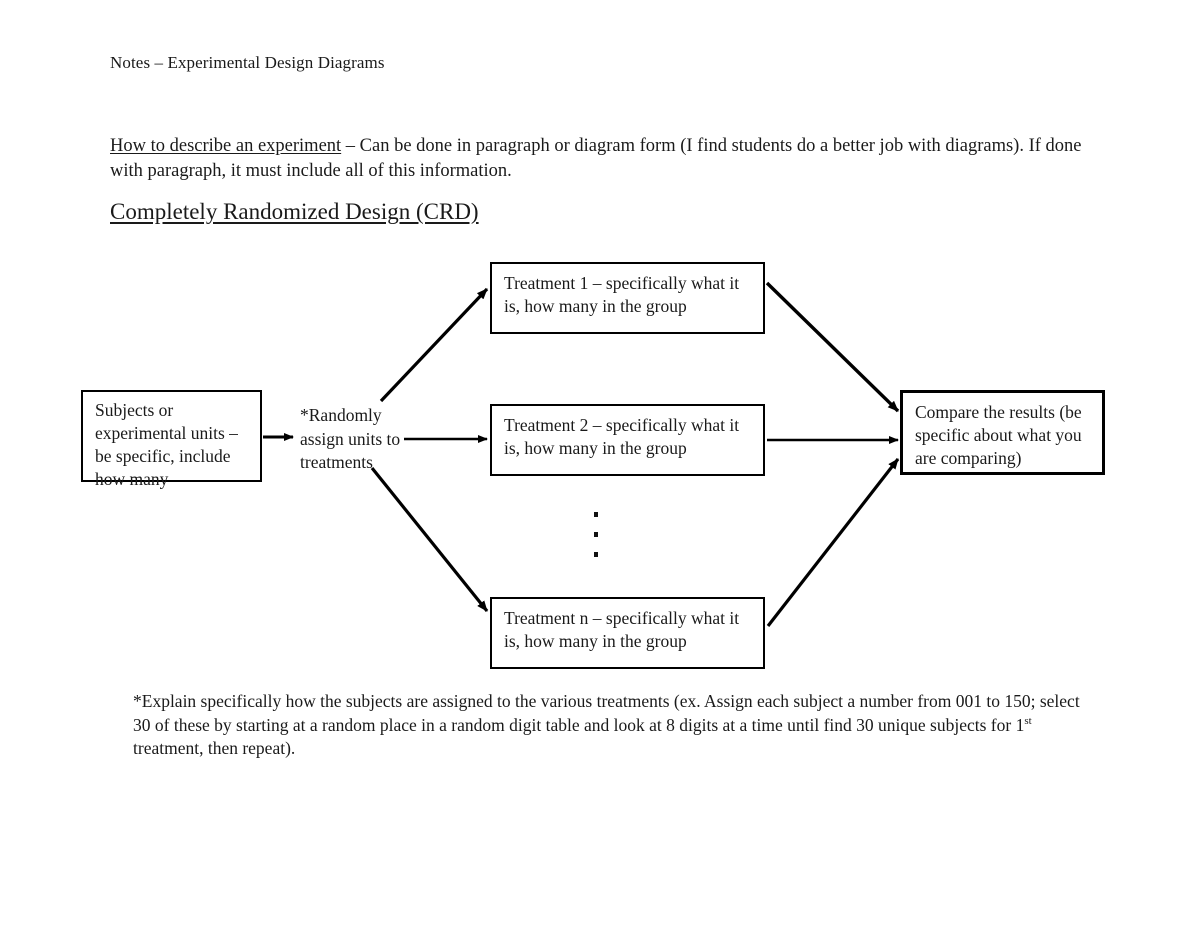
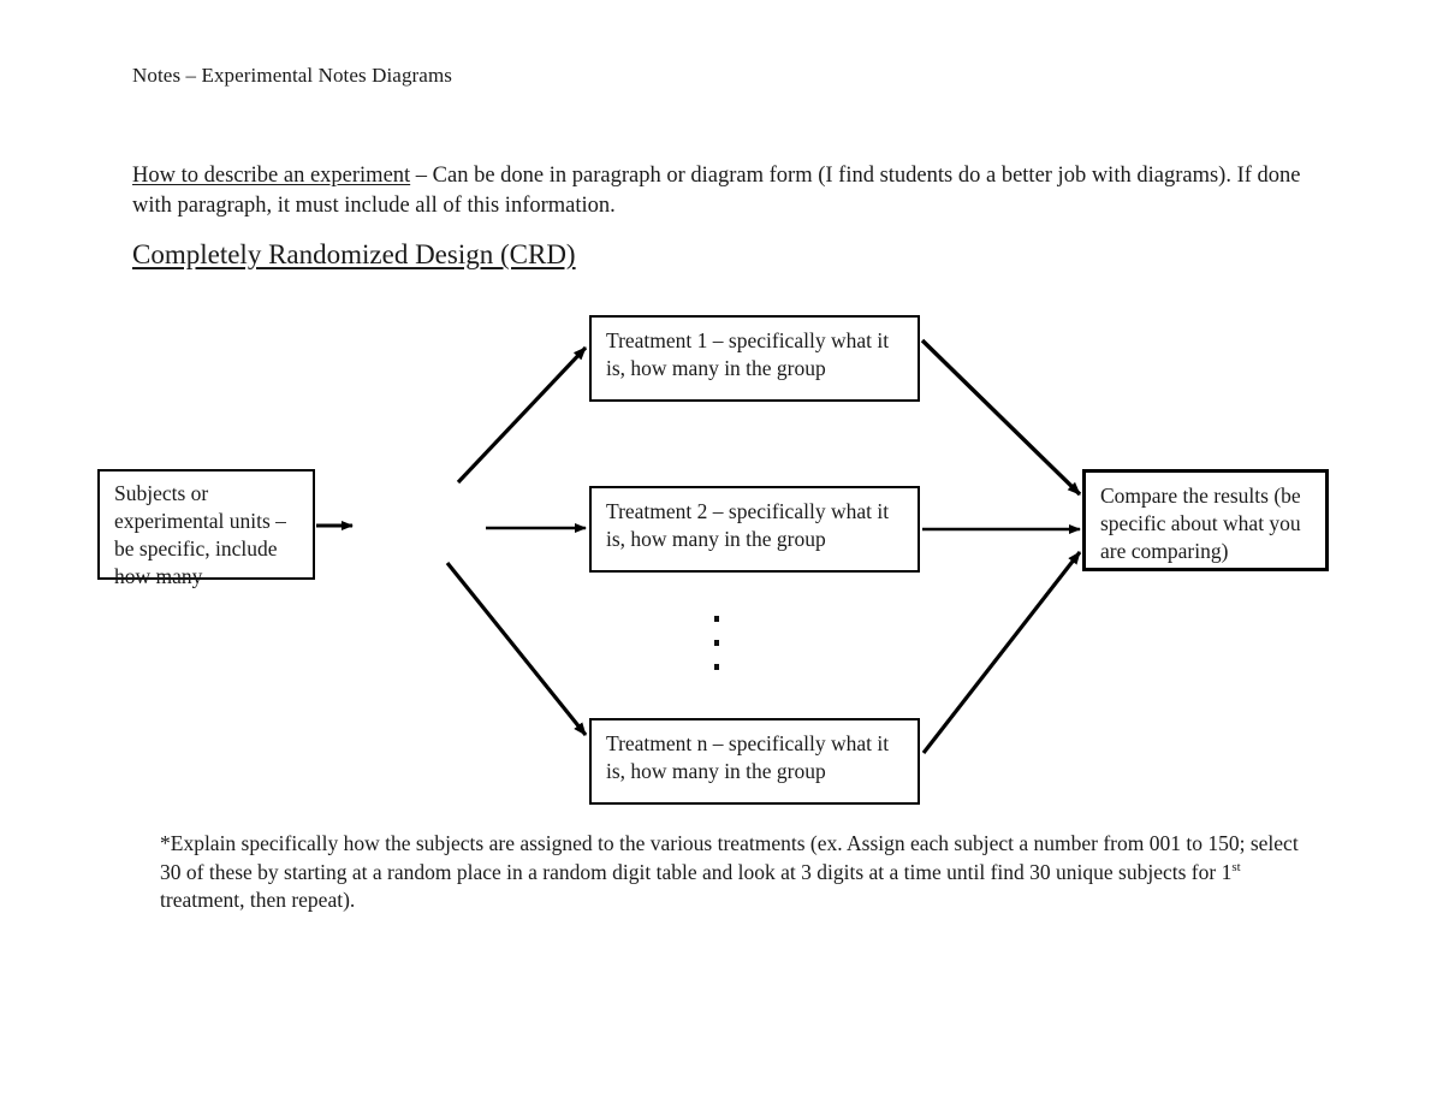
- Notes – Experimental Design Diagrams
+ Notes – Experimental Notes Diagrams
  How to describe an experiment – Can be done in paragraph or diagram form (I find students do a better job with diagrams). If done with paragraph, it must include all of this information.
  Completely Randomized Design (CRD)
  Subjects or experimental units – be specific, include how many
- *Randomly assign units to treatments
  Treatment 1 – specifically what it is, how many in the group
  Treatment 2 – specifically what it is, how many in the group
  Treatment n – specifically what it is, how many in the group
  Compare the results (be specific about what you are comparing)
- *Explain specifically how the subjects are assigned to the various treatments (ex. Assign each subject a number from 001 to 150; select 30 of these by starting at a random place in a random digit table and look at 8 digits at a time until find 30 unique subjects for 1st treatment, then repeat).
+ *Explain specifically how the subjects are assigned to the various treatments (ex. Assign each subject a number from 001 to 150; select 30 of these by starting at a random place in a random digit table and look at 3 digits at a time until find 30 unique subjects for 1st treatment, then repeat).
